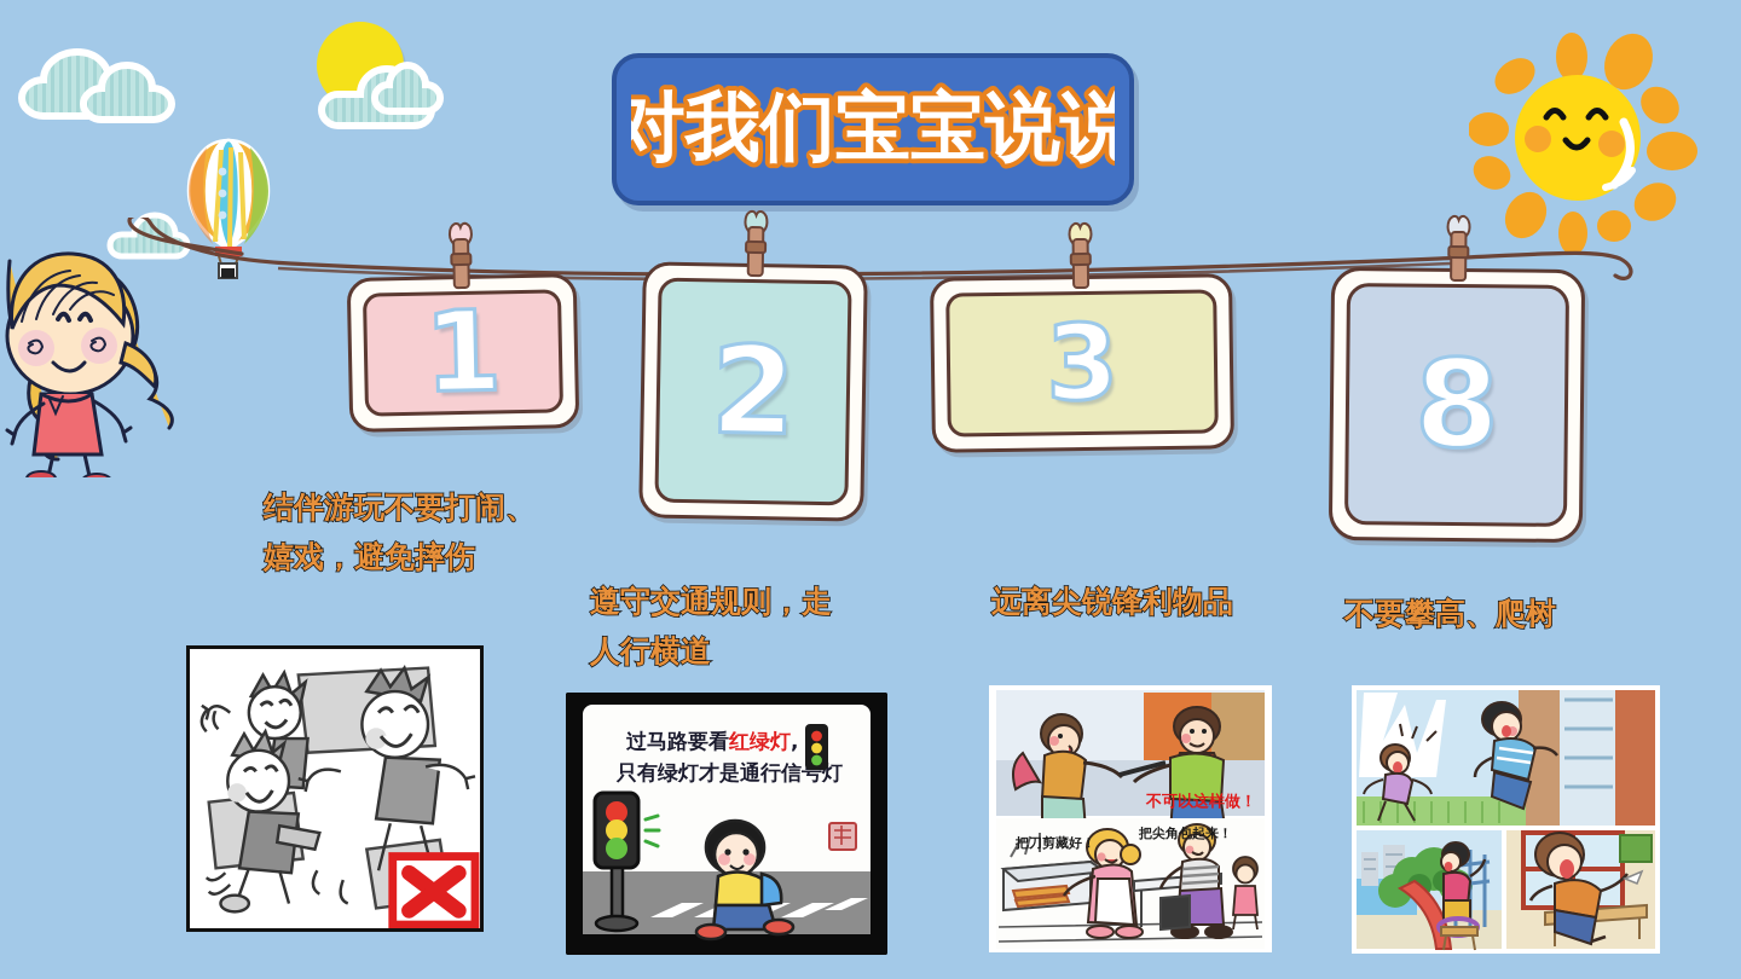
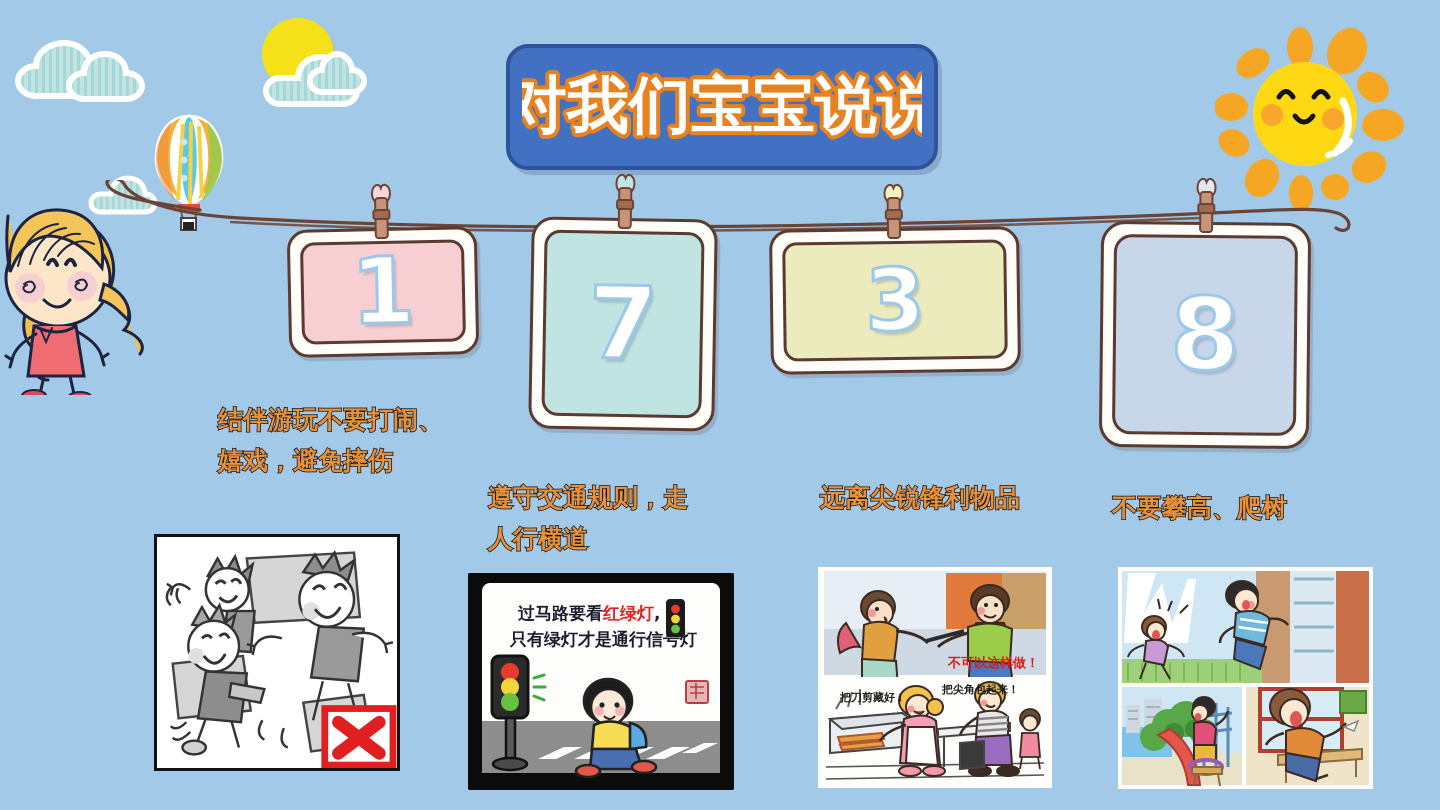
  对我们宝宝说说
- 2
+ 7
  3
  8
  结伴游玩不要打闹、
  嬉戏，避免摔伤
  遵守交通规则，走
  人行横道
  远离尖锐锋利物品
  不要攀高、爬树
  过马路要看
  红绿灯
  ,
  只有绿灯才是通行信号灯
  不可以这样做！
  把刀剪藏好！
  把尖角包起来！
